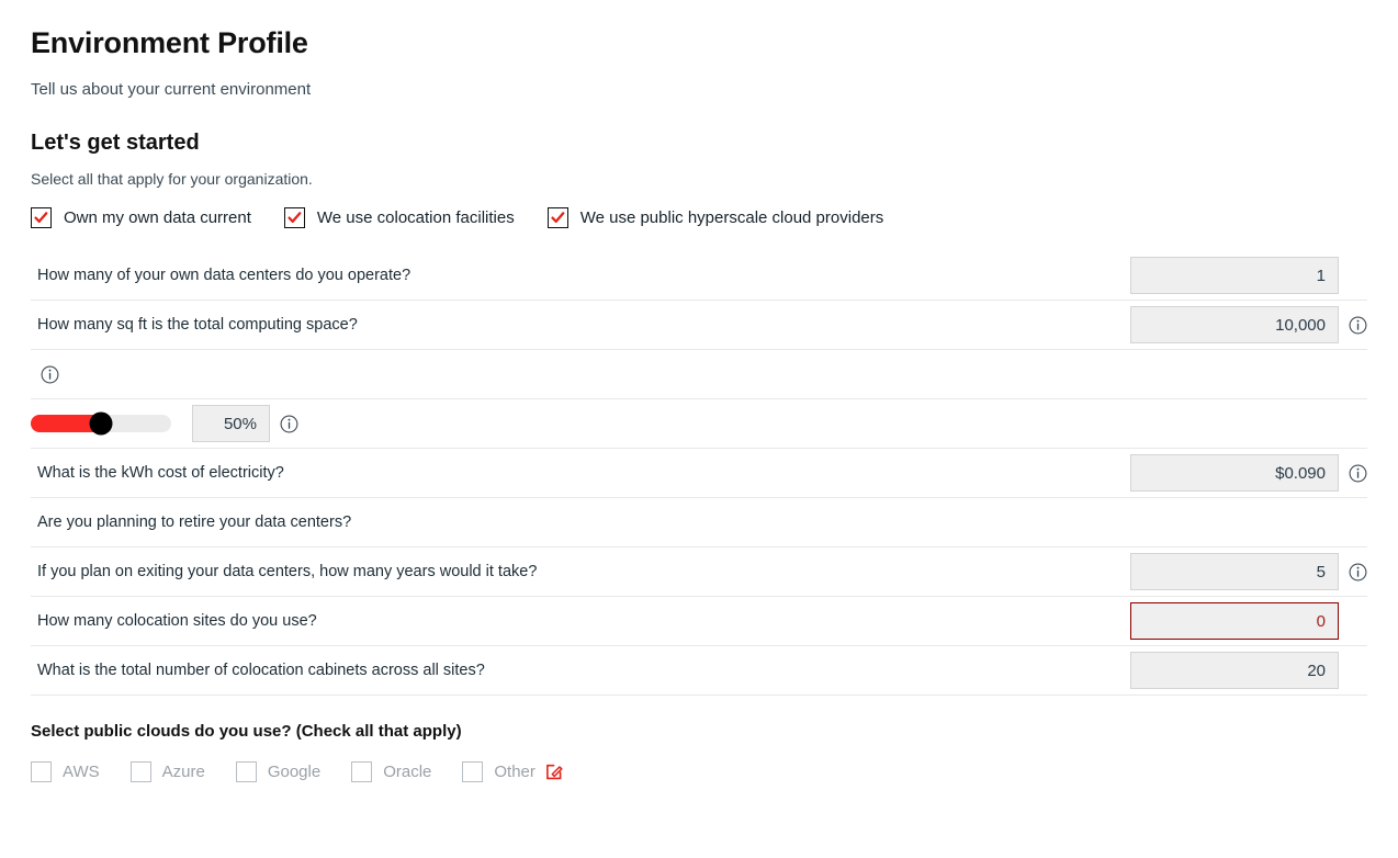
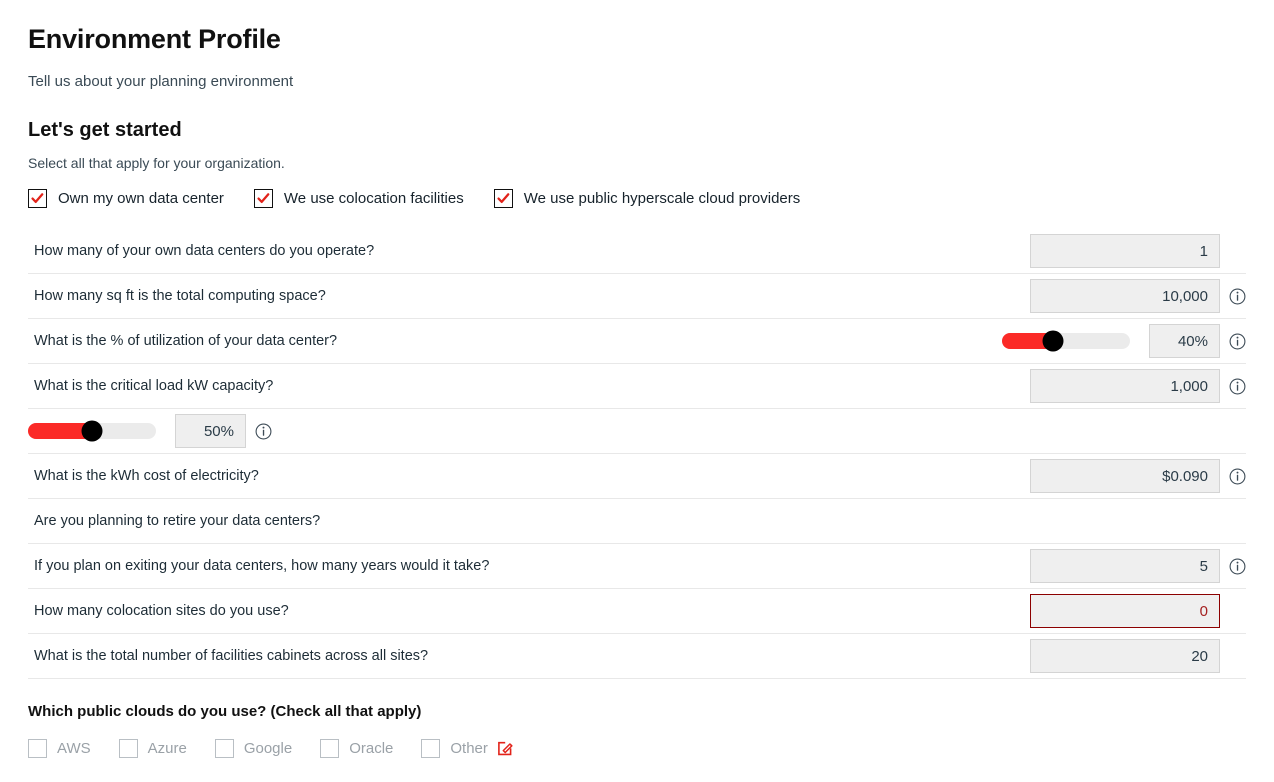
  Environment Profile
- Tell us about your current environment
+ Tell us about your planning environment
  Let's get started
  Select all that apply for your organization.
- Own my own data current
+ Own my own data center
  We use colocation facilities
  We use public hyperscale cloud providers
  How many of your own data centers do you operate?
  1
  How many sq ft is the total computing space?
  10,000
+ What is the % of utilization of your data center?
+ 40%
+ What is the critical load kW capacity?
+ 1,000
  50%
  What is the kWh cost of electricity?
  $0.090
  Are you planning to retire your data centers?
  If you plan on exiting your data centers, how many years would it take?
  5
  How many colocation sites do you use?
  0
- What is the total number of colocation cabinets across all sites?
+ What is the total number of facilities cabinets across all sites?
  20
- Select public clouds do you use? (Check all that apply)
+ Which public clouds do you use? (Check all that apply)
  AWS
  Azure
  Google
  Oracle
  Other
